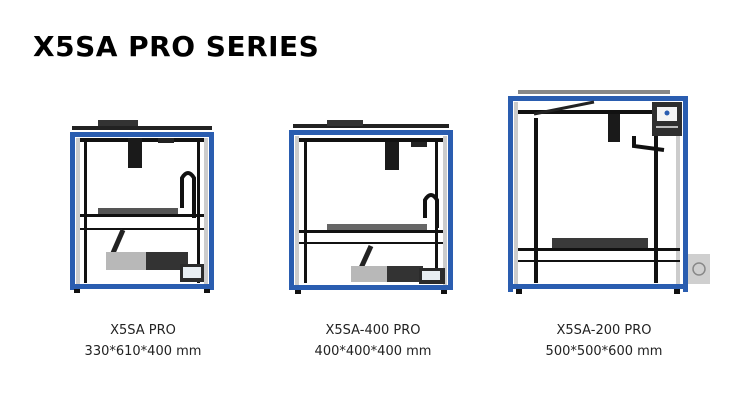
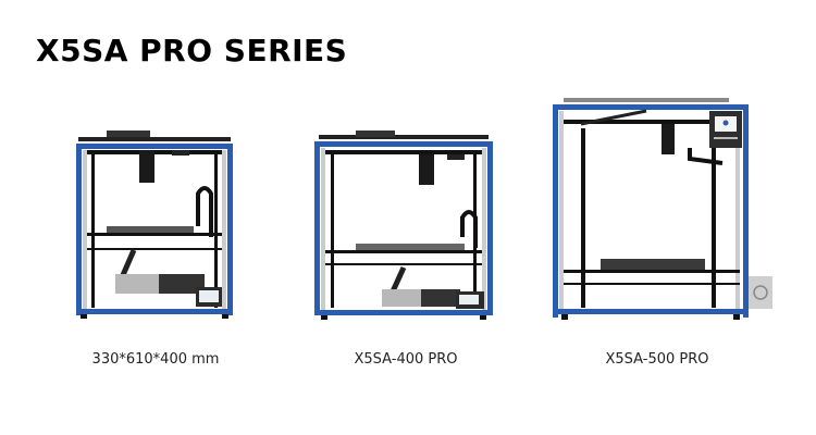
  X5SA PRO SERIES
- X5SA PRO
  330*610*400 mm
  X5SA-400 PRO
- 400*400*400 mm
- X5SA-200 PRO
+ X5SA-500 PRO
- 500*500*600 mm
